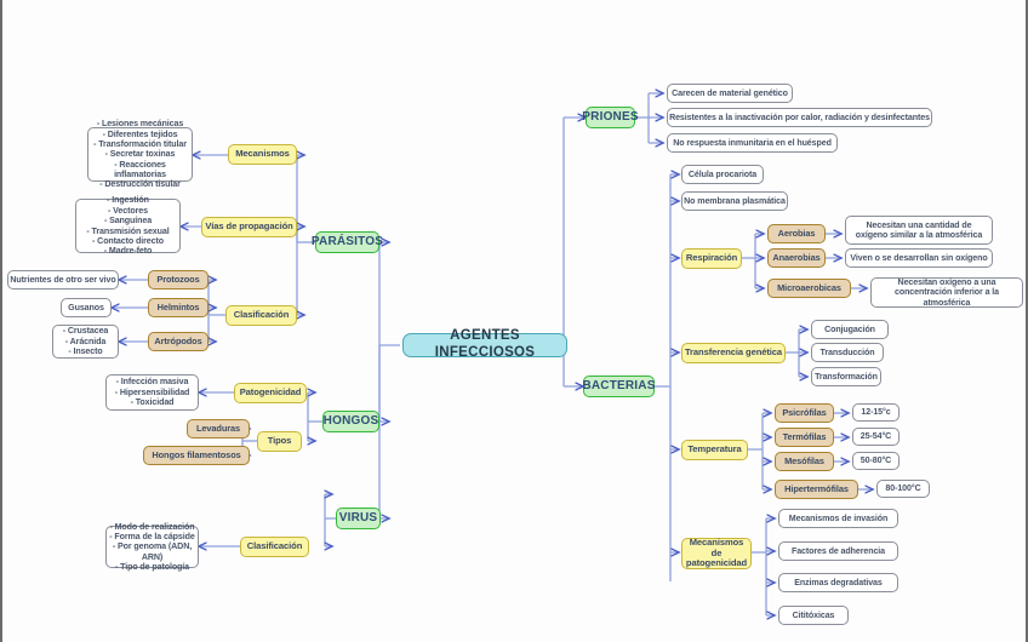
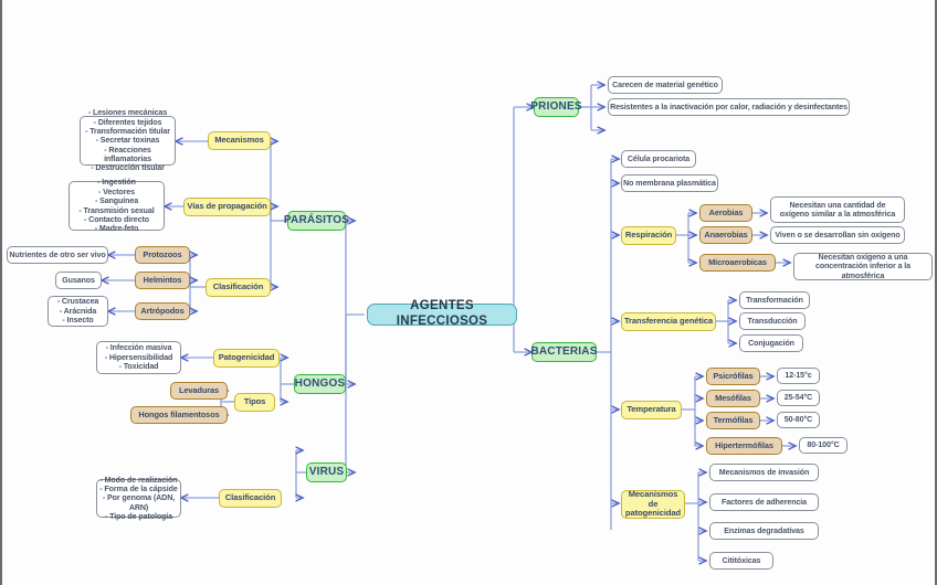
  AGENTES INFECCIOSOS
  PARÁSITOS
  Mecanismos
  - Lesiones mecánicas
  - Diferentes tejidos
  - Transformación titular
  - Secretar toxinas
  - Reacciones inflamatorias
  - Destrucción tisular
  Vías de propagación
  - Ingestión
  - Vectores
  - Sanguínea
  - Transmisión sexual
  - Contacto directo
  - Madre-feto
  Clasificación
  Protozoos
  Nutrientes de otro ser vivo
  Helmintos
  Gusanos
  Artrópodos
  - Crustacea
  - Arácnida
  - Insecto
  HONGOS
  Patogenicidad
  - Infección masiva
  - Hipersensibilidad
  - Toxicidad
  Tipos
  Levaduras
  Hongos filamentosos
  VIRUS
  Clasificación
  - Modo de realización
  - Forma de la cápside
  - Por genoma (ADN, ARN)
  - Tipo de patología
  PRIONES
  Carecen de material genético
  Resistentes a la inactivación por calor, radiación y desinfectantes
- No respuesta inmunitaria en el huésped
  BACTERIAS
  Célula procariota
  No membrana plasmática
  Respiración
  Aerobias
  Necesitan una cantidad de oxígeno similar a la atmosférica
  Anaerobias
  Viven o se desarrollan sin oxígeno
  Microaerobicas
  Necesitan oxígeno a una concentración inferior a la atmosférica
  Transferencia genética
- Conjugación
+ Transformación
  Transducción
- Transformación
+ Conjugación
  Temperatura
  Psicrófilas
  12-15°c
- Termófilas
+ Mesófilas
  25-54°C
- Mesófilas
+ Termófilas
  50-80°C
  Hipertermófilas
  80-100°C
  Mecanismos de patogenicidad
  Mecanismos de invasión
  Factores de adherencia
  Enzimas degradativas
  Cititóxicas
